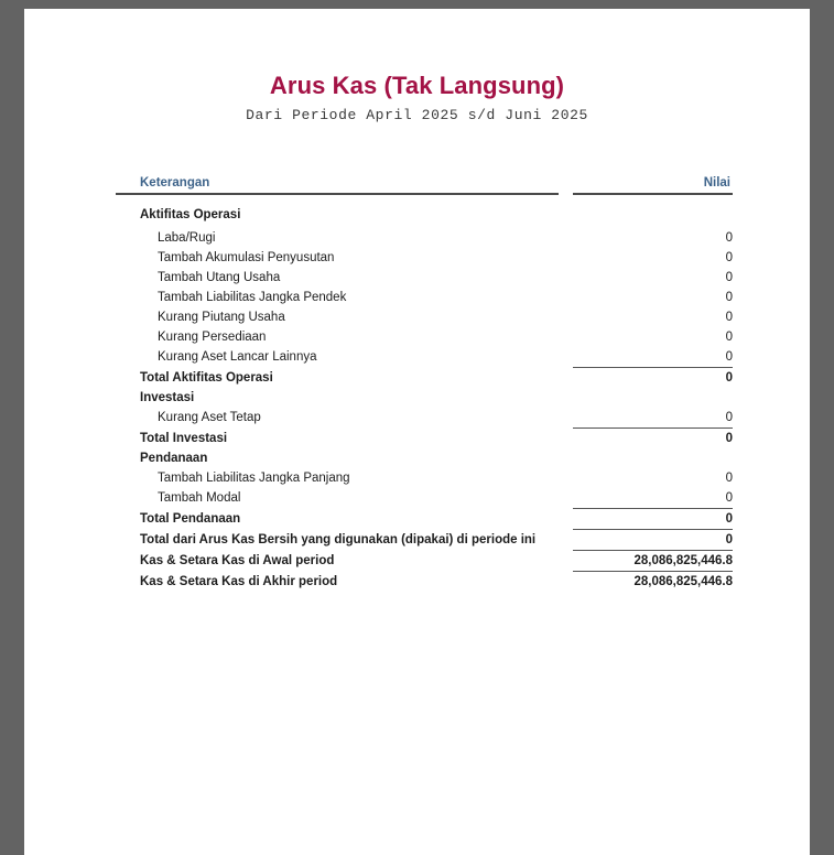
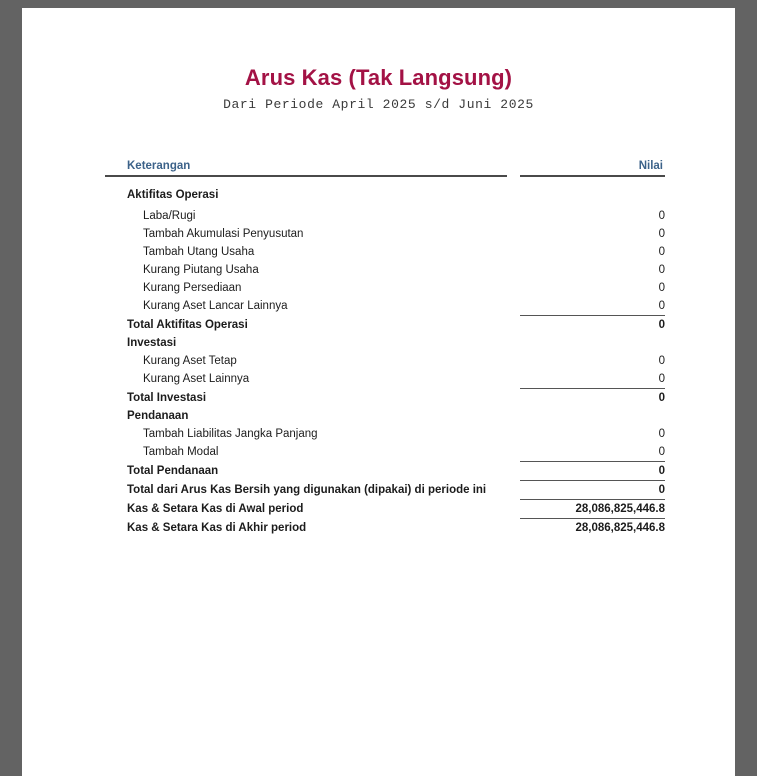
  Arus Kas (Tak Langsung)
  Dari Periode April 2025 s/d Juni 2025
  Keterangan		Nilai
  Aktifitas Operasi
  Laba/Rugi		0
  Tambah Akumulasi Penyusutan		0
  Tambah Utang Usaha		0
- Tambah Liabilitas Jangka Pendek		0
  Kurang Piutang Usaha		0
  Kurang Persediaan		0
  Kurang Aset Lancar Lainnya		0
  Total Aktifitas Operasi		0
  Investasi
  Kurang Aset Tetap		0
+ Kurang Aset Lainnya		0
  Total Investasi		0
  Pendanaan
  Tambah Liabilitas Jangka Panjang		0
  Tambah Modal		0
  Total Pendanaan		0
  Total dari Arus Kas Bersih yang digunakan (dipakai) di periode ini		0
  Kas & Setara Kas di Awal period		28,086,825,446.8
  Kas & Setara Kas di Akhir period		28,086,825,446.8
